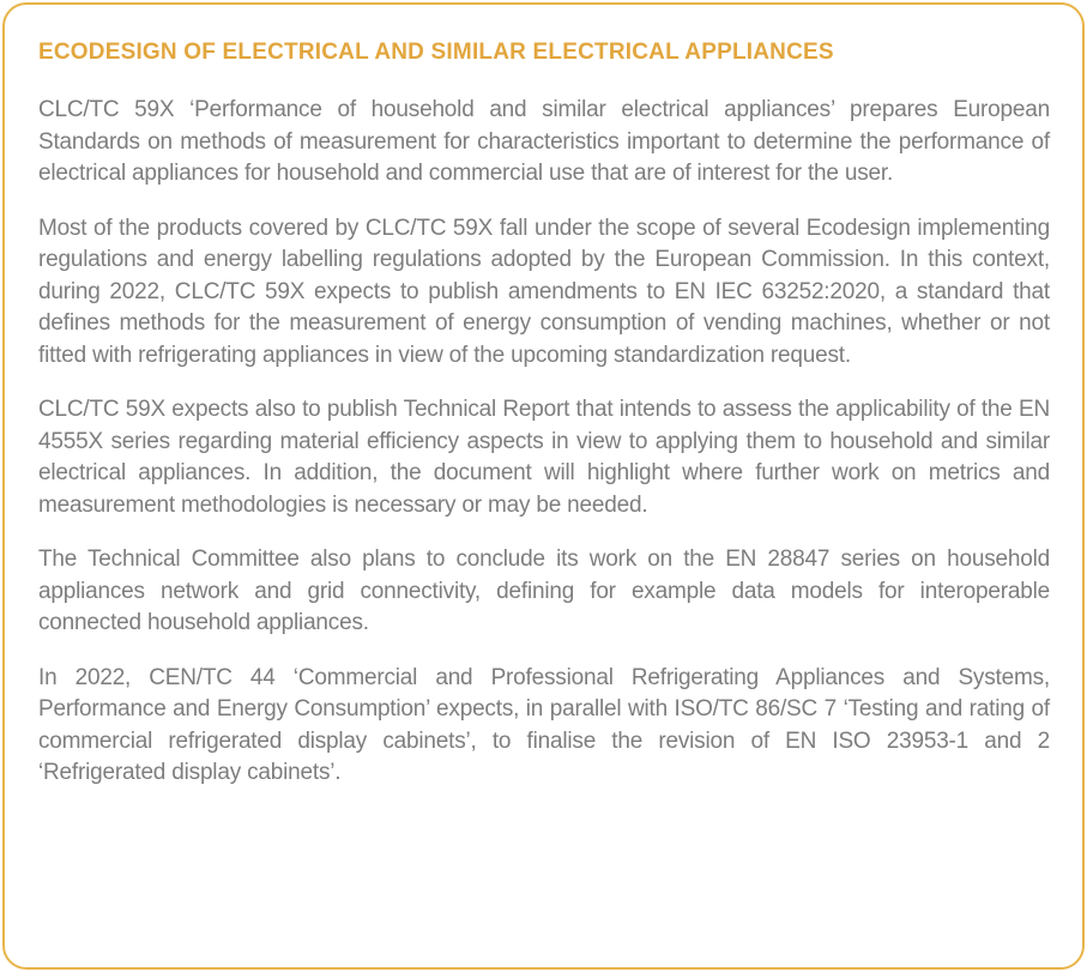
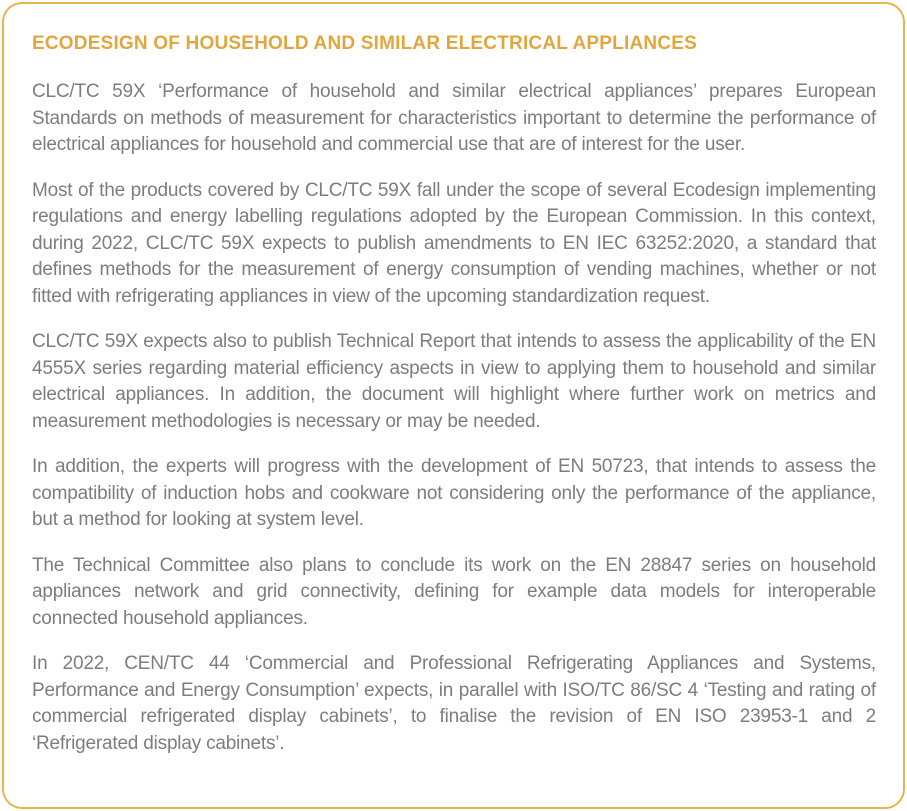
- ECODESIGN OF ELECTRICAL AND SIMILAR ELECTRICAL APPLIANCES
+ ECODESIGN OF HOUSEHOLD AND SIMILAR ELECTRICAL APPLIANCES
  CLC/TC 59X ‘Performance of household and similar electrical appliances’ prepares European Standards on methods of measurement for characteristics important to determine the performance of electrical appliances for household and commercial use that are of interest for the user.
  Most of the products covered by CLC/TC 59X fall under the scope of several Ecodesign implementing regulations and energy labelling regulations adopted by the European Commission. In this context, during 2022, CLC/TC 59X expects to publish amendments to EN IEC 63252:2020, a standard that defines methods for the measurement of energy consumption of vending machines, whether or not fitted with refrigerating appliances in view of the upcoming standardization request.
  CLC/TC 59X expects also to publish Technical Report that intends to assess the applicability of the EN 4555X series regarding material efficiency aspects in view to applying them to household and similar electrical appliances. In addition, the document will highlight where further work on metrics and measurement methodologies is necessary or may be needed.
+ In addition, the experts will progress with the development of EN 50723, that intends to assess the compatibility of induction hobs and cookware not considering only the performance of the appliance, but a method for looking at system level.
  The Technical Committee also plans to conclude its work on the EN 28847 series on household appliances network and grid connectivity, defining for example data models for interoperable connected household appliances.
- In 2022, CEN/TC 44 ‘Commercial and Professional Refrigerating Appliances and Systems, Performance and Energy Consumption’ expects, in parallel with ISO/TC 86/SC 7 ‘Testing and rating of commercial refrigerated display cabinets’, to finalise the revision of EN ISO 23953-1 and 2 ‘Refrigerated display cabinets’.
+ In 2022, CEN/TC 44 ‘Commercial and Professional Refrigerating Appliances and Systems, Performance and Energy Consumption’ expects, in parallel with ISO/TC 86/SC 4 ‘Testing and rating of commercial refrigerated display cabinets’, to finalise the revision of EN ISO 23953-1 and 2 ‘Refrigerated display cabinets’.
